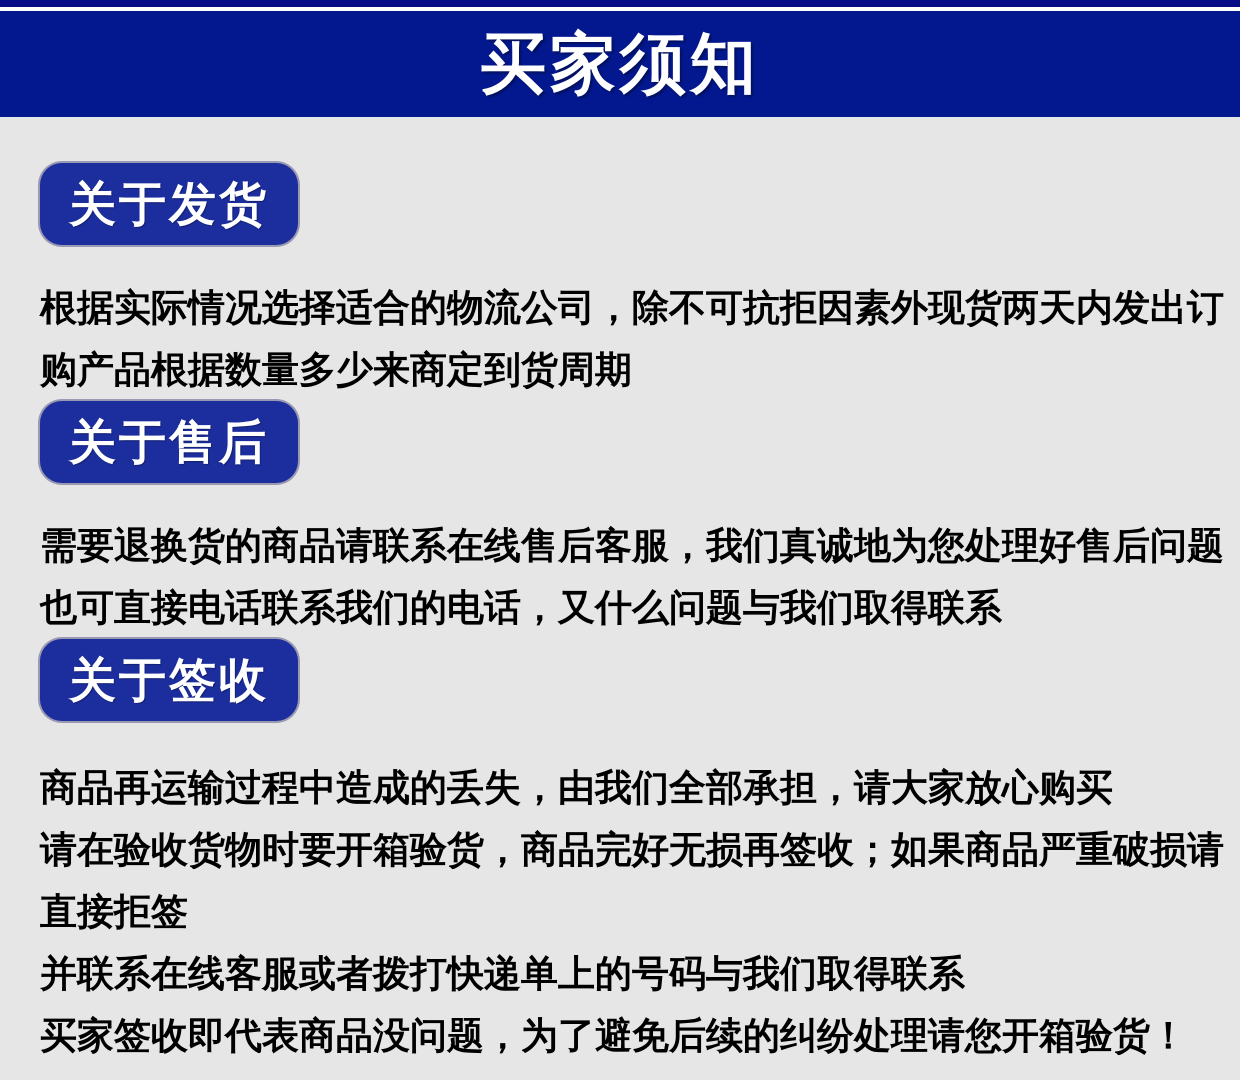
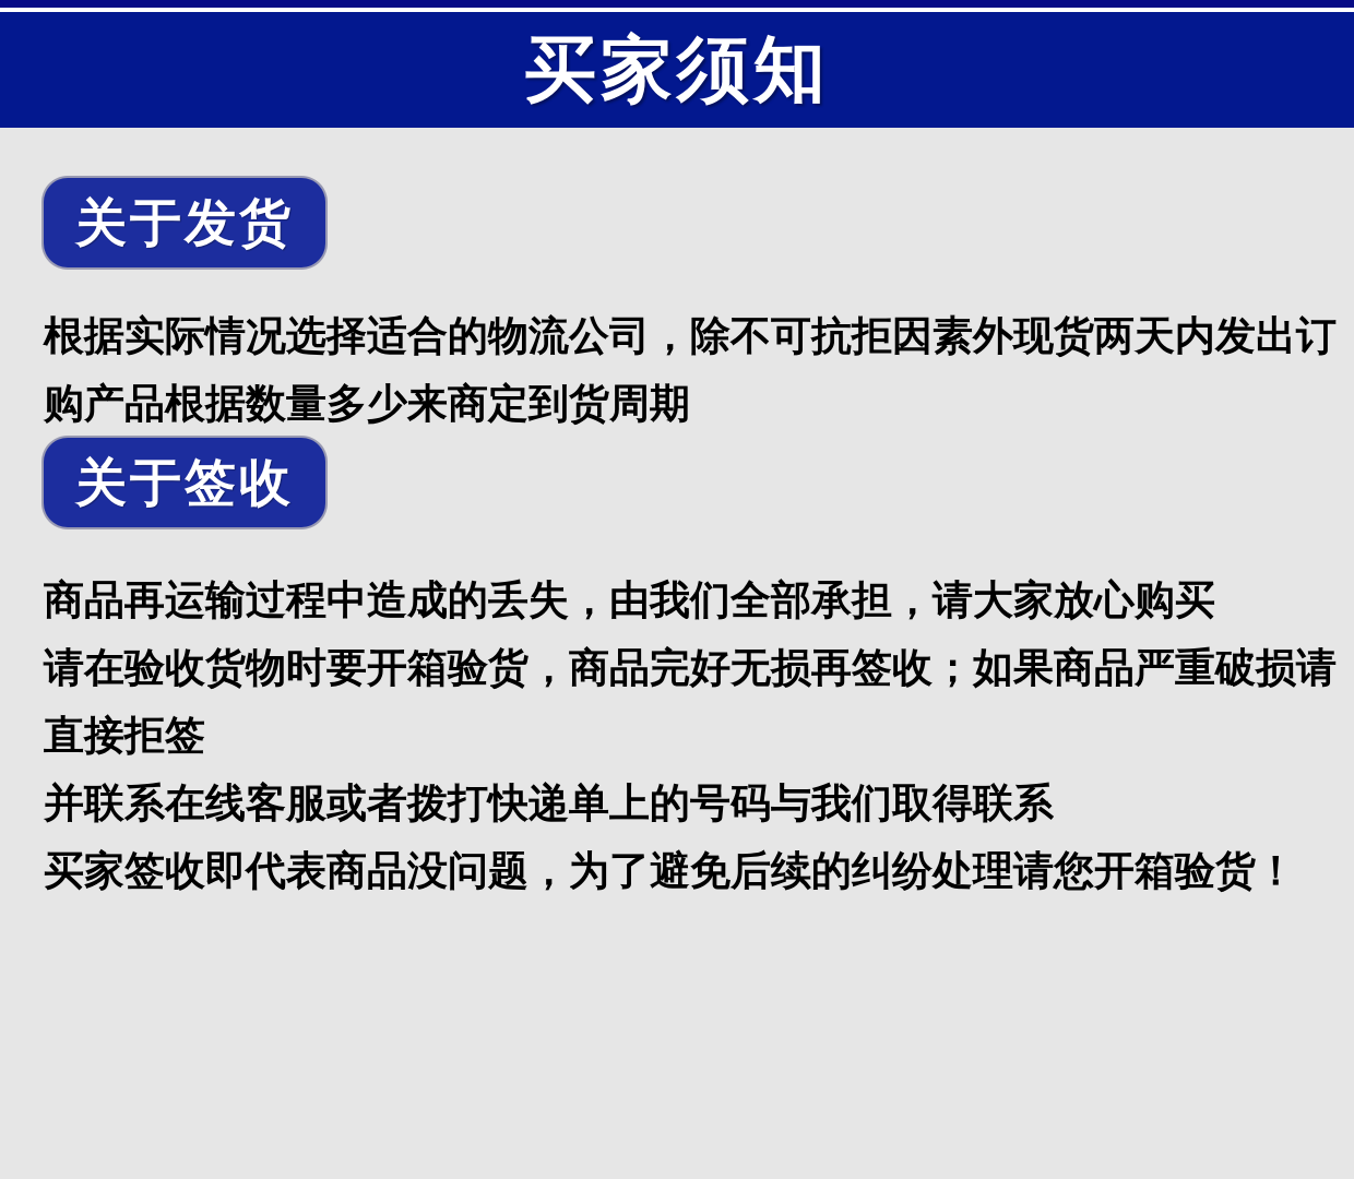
  买家须知
  关于发货
  根据实际情况选择适合的物流公司，除不可抗拒因素外现货两天内发出订
  购产品根据数量多少来商定到货周期
- 关于售后
- 需要退换货的商品请联系在线售后客服，我们真诚地为您处理好售后问题
- 也可直接电话联系我们的电话，又什么问题与我们取得联系
  关于签收
  商品再运输过程中造成的丢失，由我们全部承担，请大家放心购买
  请在验收货物时要开箱验货，商品完好无损再签收；如果商品严重破损请
  直接拒签
  并联系在线客服或者拨打快递单上的号码与我们取得联系
  买家签收即代表商品没问题，为了避免后续的纠纷处理请您开箱验货！
